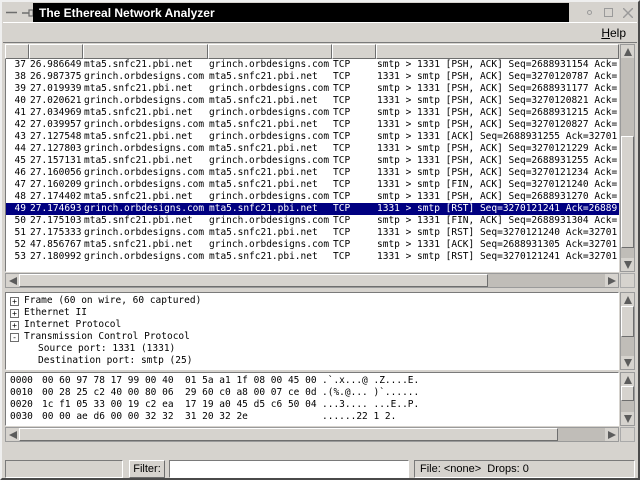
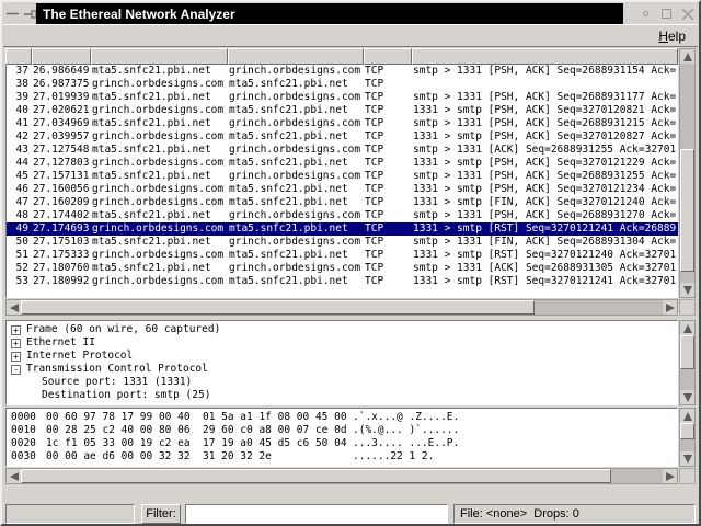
  The Ethereal Network Analyzer
  Help
  37
  26.986649
  mta5.snfc21.pbi.net
  grinch.orbdesigns.com
  TCP
  smtp > 1331 [PSH, ACK] Seq=2688931154 Ack=
  38
  26.987375
  grinch.orbdesigns.com
  mta5.snfc21.pbi.net
  TCP
- 1331 > smtp [PSH, ACK] Seq=3270120787 Ack=
  39
  27.019939
  mta5.snfc21.pbi.net
  grinch.orbdesigns.com
  TCP
  smtp > 1331 [PSH, ACK] Seq=2688931177 Ack=
  40
  27.020621
  grinch.orbdesigns.com
  mta5.snfc21.pbi.net
  TCP
  1331 > smtp [PSH, ACK] Seq=3270120821 Ack=
  41
  27.034969
  mta5.snfc21.pbi.net
  grinch.orbdesigns.com
  TCP
  smtp > 1331 [PSH, ACK] Seq=2688931215 Ack=
  42
  27.039957
  grinch.orbdesigns.com
  mta5.snfc21.pbi.net
  TCP
  1331 > smtp [PSH, ACK] Seq=3270120827 Ack=
  43
  27.127548
  mta5.snfc21.pbi.net
  grinch.orbdesigns.com
  TCP
  smtp > 1331 [ACK] Seq=2688931255 Ack=32701
  44
  27.127803
  grinch.orbdesigns.com
  mta5.snfc21.pbi.net
  TCP
  1331 > smtp [PSH, ACK] Seq=3270121229 Ack=
  45
  27.157131
  mta5.snfc21.pbi.net
  grinch.orbdesigns.com
  TCP
  smtp > 1331 [PSH, ACK] Seq=2688931255 Ack=
  46
  27.160056
  grinch.orbdesigns.com
  mta5.snfc21.pbi.net
  TCP
  1331 > smtp [PSH, ACK] Seq=3270121234 Ack=
  47
  27.160209
  grinch.orbdesigns.com
  mta5.snfc21.pbi.net
  TCP
  1331 > smtp [FIN, ACK] Seq=3270121240 Ack=
  48
  27.174402
  mta5.snfc21.pbi.net
  grinch.orbdesigns.com
  TCP
  smtp > 1331 [PSH, ACK] Seq=2688931270 Ack=
  49
  27.174693
  grinch.orbdesigns.com
  mta5.snfc21.pbi.net
  TCP
  1331 > smtp [RST] Seq=3270121241 Ack=26889
  50
  27.175103
  mta5.snfc21.pbi.net
  grinch.orbdesigns.com
  TCP
  smtp > 1331 [FIN, ACK] Seq=2688931304 Ack=
  51
  27.175333
  grinch.orbdesigns.com
  mta5.snfc21.pbi.net
  TCP
  1331 > smtp [RST] Seq=3270121240 Ack=32701
  52
- 47.856767
+ 27.180760
  mta5.snfc21.pbi.net
  grinch.orbdesigns.com
  TCP
  smtp > 1331 [ACK] Seq=2688931305 Ack=32701
  53
  27.180992
  grinch.orbdesigns.com
  mta5.snfc21.pbi.net
  TCP
  1331 > smtp [RST] Seq=3270121241 Ack=32701
  +
  Frame (60 on wire, 60 captured)
  +
  Ethernet II
  +
  Internet Protocol
  -
  Transmission Control Protocol
  Source port: 1331 (1331)
  Destination port: smtp (25)
  0000
  00 60 97 78 17 99 00 40 01 5a a1 1f 08 00 45 00
  .`.x...@ .Z....E.
  0010
  00 28 25 c2 40 00 80 06 29 60 c0 a8 00 07 ce 0d
  .(%.@... )`......
  0020
  1c f1 05 33 00 19 c2 ea 17 19 a0 45 d5 c6 50 04
  ...3.... ...E..P.
  0030
  00 00 ae d6 00 00 32 32 31 20 32 2e
  ......22 1 2.
  Filter:
  File: <none> Drops: 0
